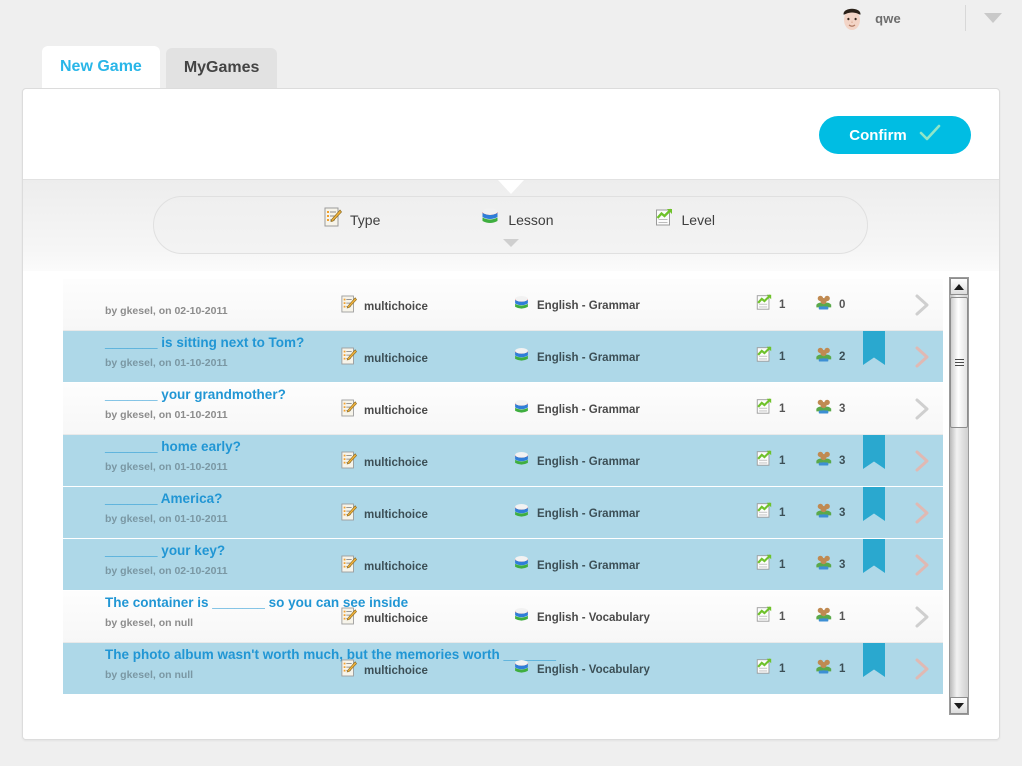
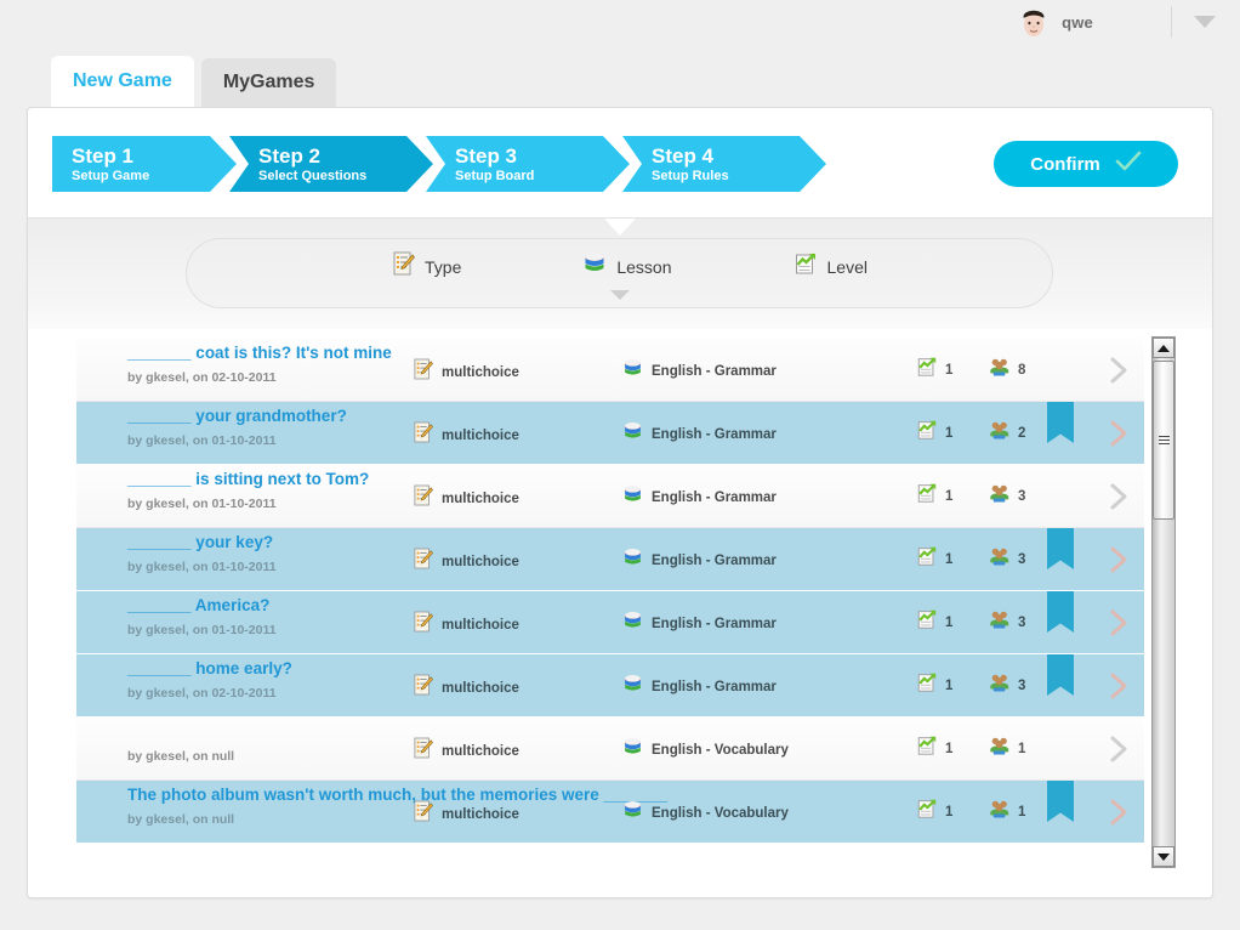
  qwe
  New Game
  MyGames
+ Step 1
+ Setup Game
+ Step 2
+ Select Questions
+ Step 3
+ Setup Board
+ Step 4
+ Setup Rules
  Confirm
  Type
  Lesson
  Level
+ _______ coat is this? It's not mine
  by gkesel, on 02-10-2011
  multichoice
  English - Grammar
  1
- 0
+ 8
- _______ is sitting next to Tom?
+ _______ your grandmother?
  by gkesel, on 01-10-2011
  multichoice
  English - Grammar
  1
  2
- _______ your grandmother?
+ _______ is sitting next to Tom?
  by gkesel, on 01-10-2011
  multichoice
  English - Grammar
  1
  3
- _______ home early?
+ _______ your key?
  by gkesel, on 01-10-2011
  multichoice
  English - Grammar
  1
  3
  _______ America?
  by gkesel, on 01-10-2011
  multichoice
  English - Grammar
  1
  3
- _______ your key?
+ _______ home early?
  by gkesel, on 02-10-2011
  multichoice
  English - Grammar
  1
  3
- The container is _______ so you can see inside
  by gkesel, on null
  multichoice
  English - Vocabulary
  1
  1
- The photo album wasn't worth much, but the memories worth _______
+ The photo album wasn't worth much, but the memories were _______
  by gkesel, on null
  multichoice
  English - Vocabulary
  1
  1
